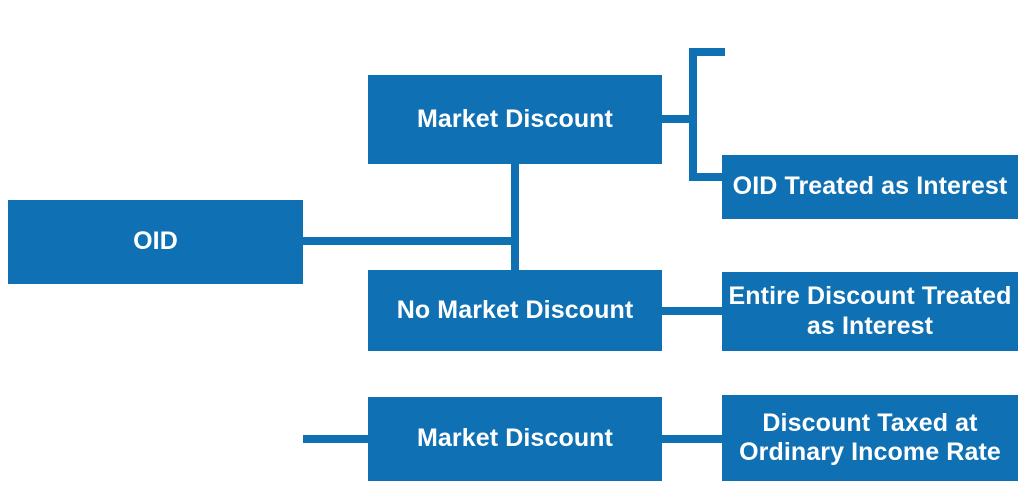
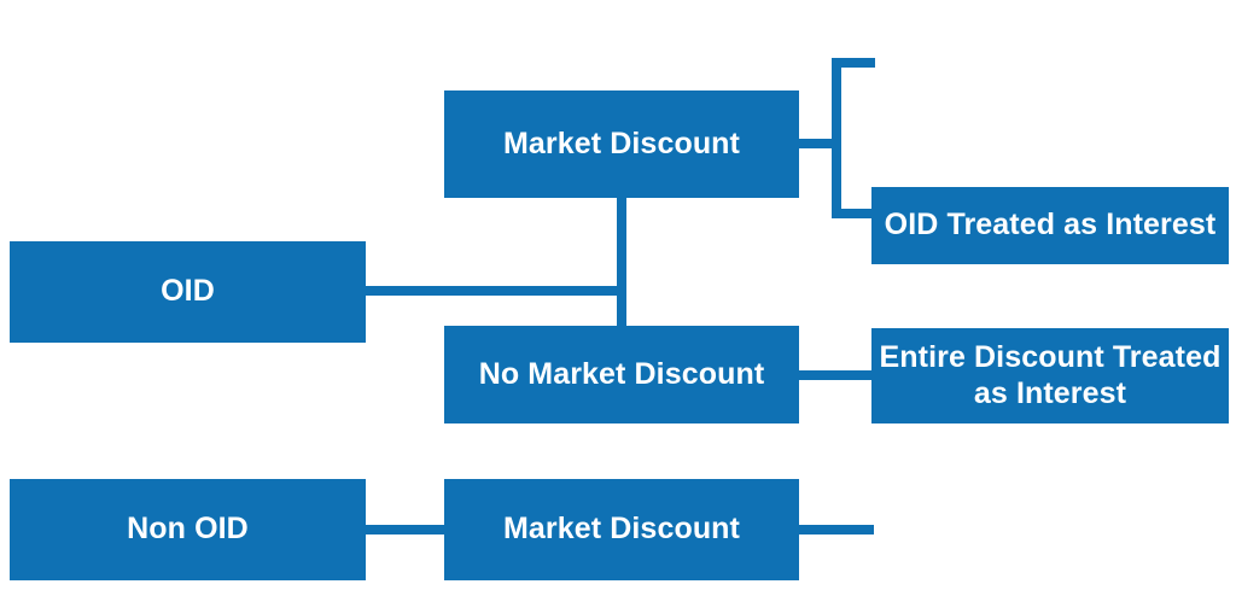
  OID
  Market Discount
  No Market Discount
  OID Treated as Interest
  Entire Discount Treated
  as Interest
+ Non OID
  Market Discount
- Discount Taxed at
- Ordinary Income Rate
